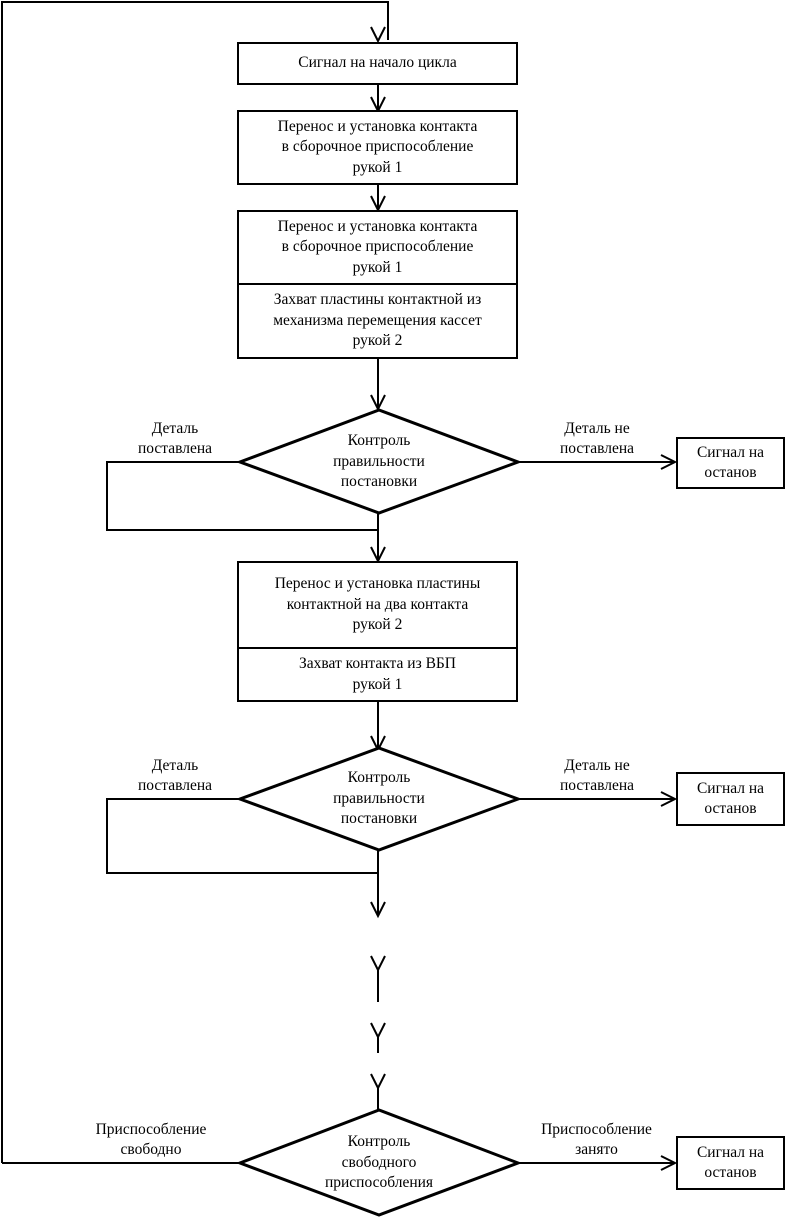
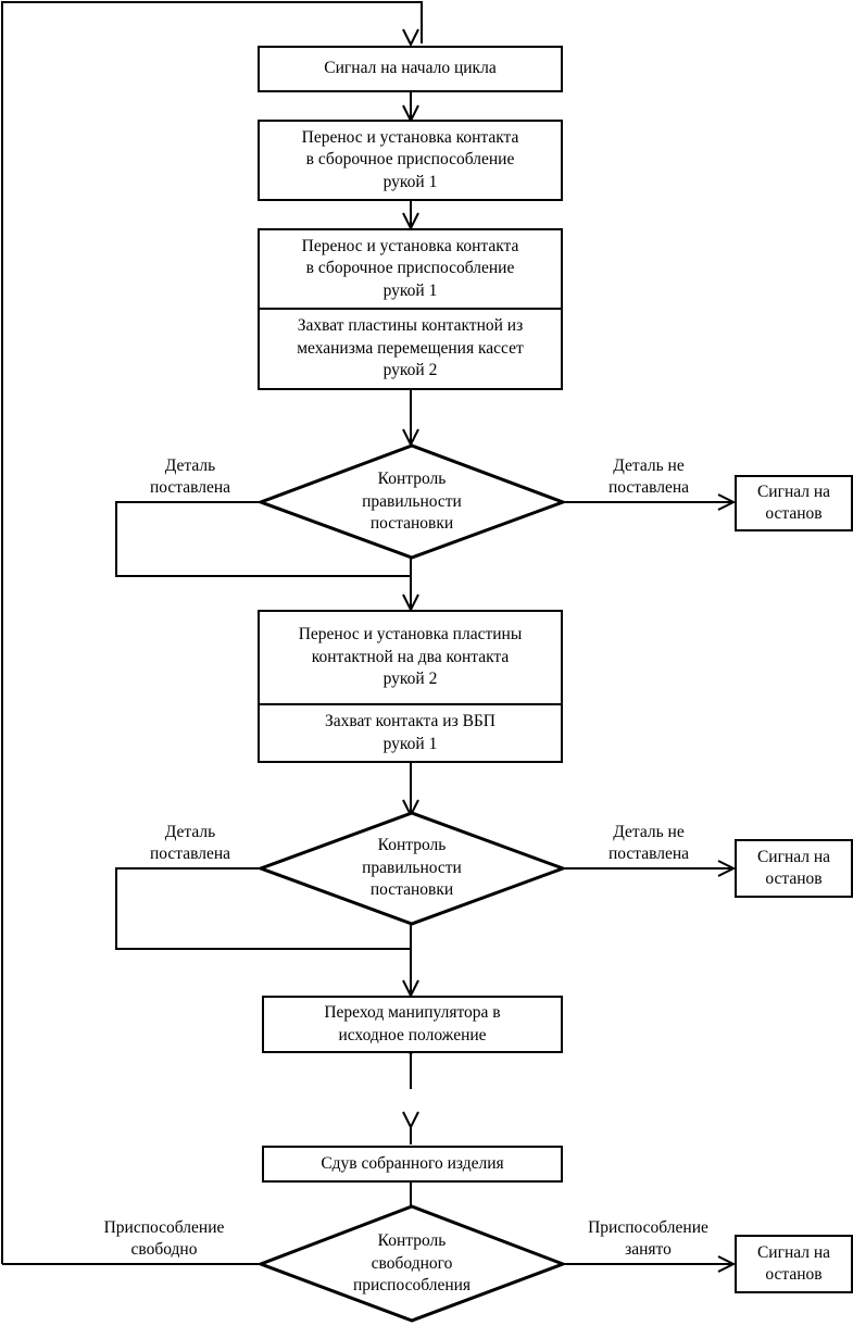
  Сигнал на начало цикла
  Перенос и установка контакта
  в сборочное приспособление
  рукой 1
  Перенос и установка контакта
  в сборочное приспособление
  рукой 1
  Захват пластины контактной из
  механизма перемещения кассет
  рукой 2
  Контроль
  правильности
  постановки
  Сигнал на
  останов
  Перенос и установка пластины
  контактной на два контакта
  рукой 2
  Захват контакта из ВБП
  рукой 1
  Контроль
  правильности
  постановки
  Сигнал на
  останов
+ Переход манипулятора в
+ исходное положение
+ Сдув собранного изделия
  Контроль
  свободного
  приспособления
  Сигнал на
  останов
  Деталь
  поставлена
  Деталь не
  поставлена
  Деталь
  поставлена
  Деталь не
  поставлена
  Приспособление
  свободно
  Приспособление
  занято
